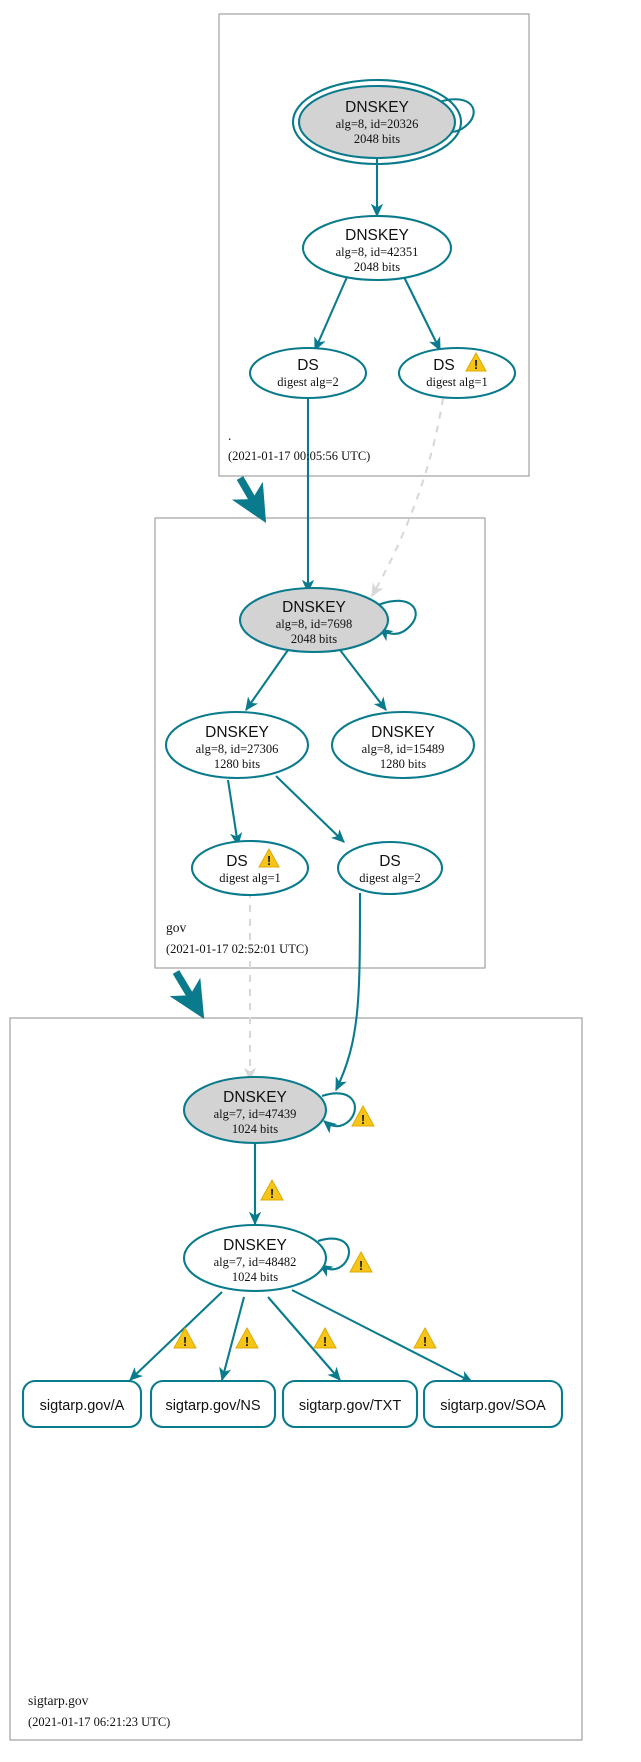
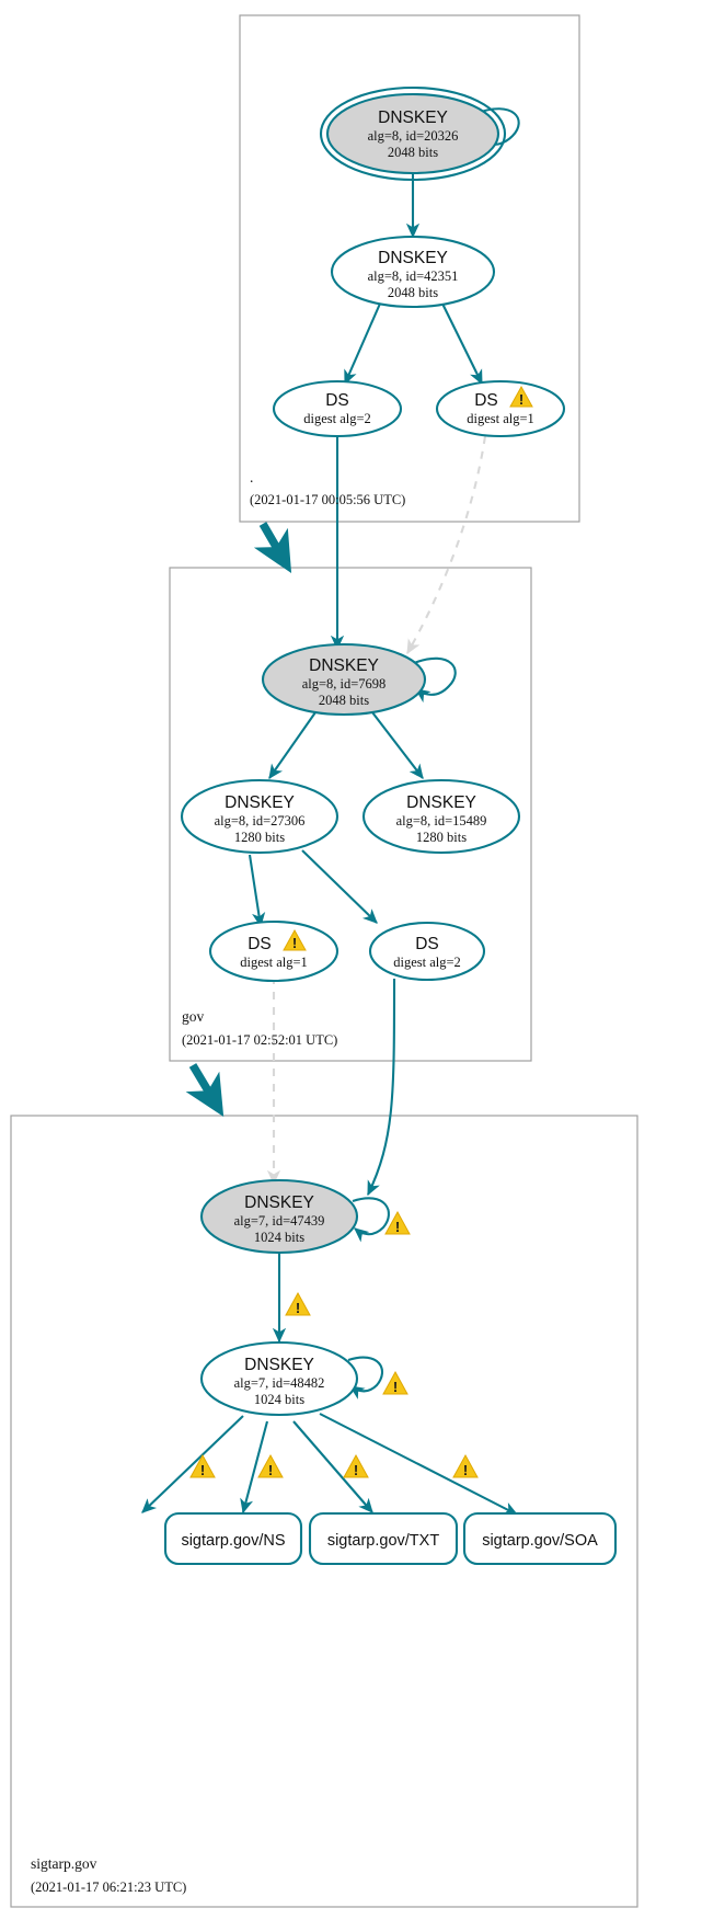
  DNSKEY
  alg=8, id=20326
  2048 bits
  DNSKEY
  alg=8, id=42351
  2048 bits
  DS
  digest alg=2
  DS
  digest alg=1
  !
  .
  (2021-01-17 00:05:56 UTC)
  DNSKEY
  alg=8, id=7698
  2048 bits
  DNSKEY
  alg=8, id=27306
  1280 bits
  DNSKEY
  alg=8, id=15489
  1280 bits
  DS
  digest alg=1
  !
  DS
  digest alg=2
  gov
  (2021-01-17 02:52:01 UTC)
  DNSKEY
  alg=7, id=47439
  1024 bits
  !
  !
  DNSKEY
  alg=7, id=48482
  1024 bits
  !
  !
  !
  !
  !
- sigtarp.gov/A
  sigtarp.gov/NS
  sigtarp.gov/TXT
  sigtarp.gov/SOA
  sigtarp.gov
  (2021-01-17 06:21:23 UTC)
